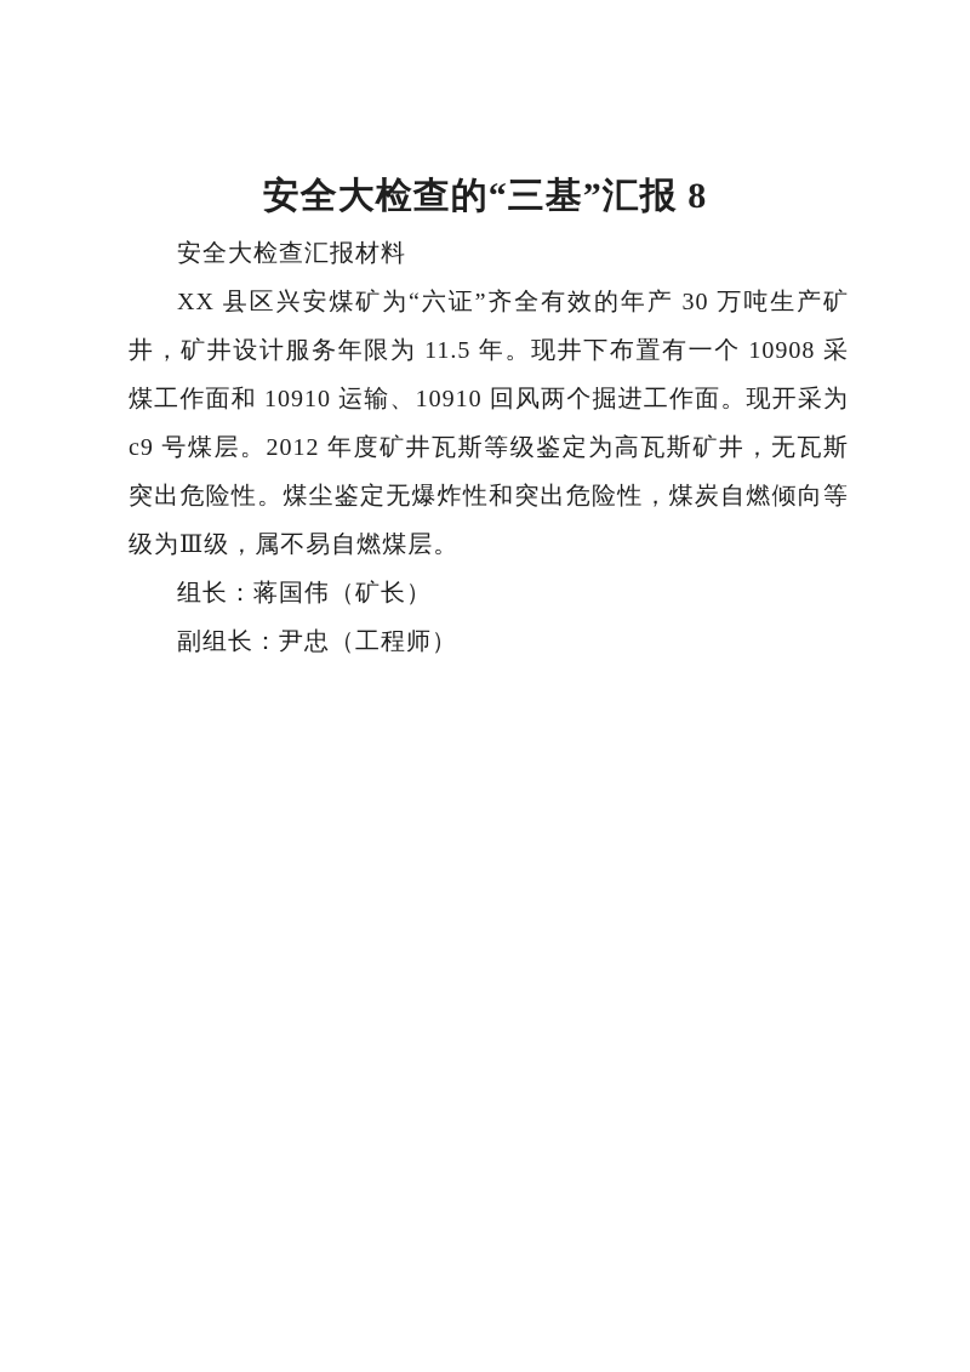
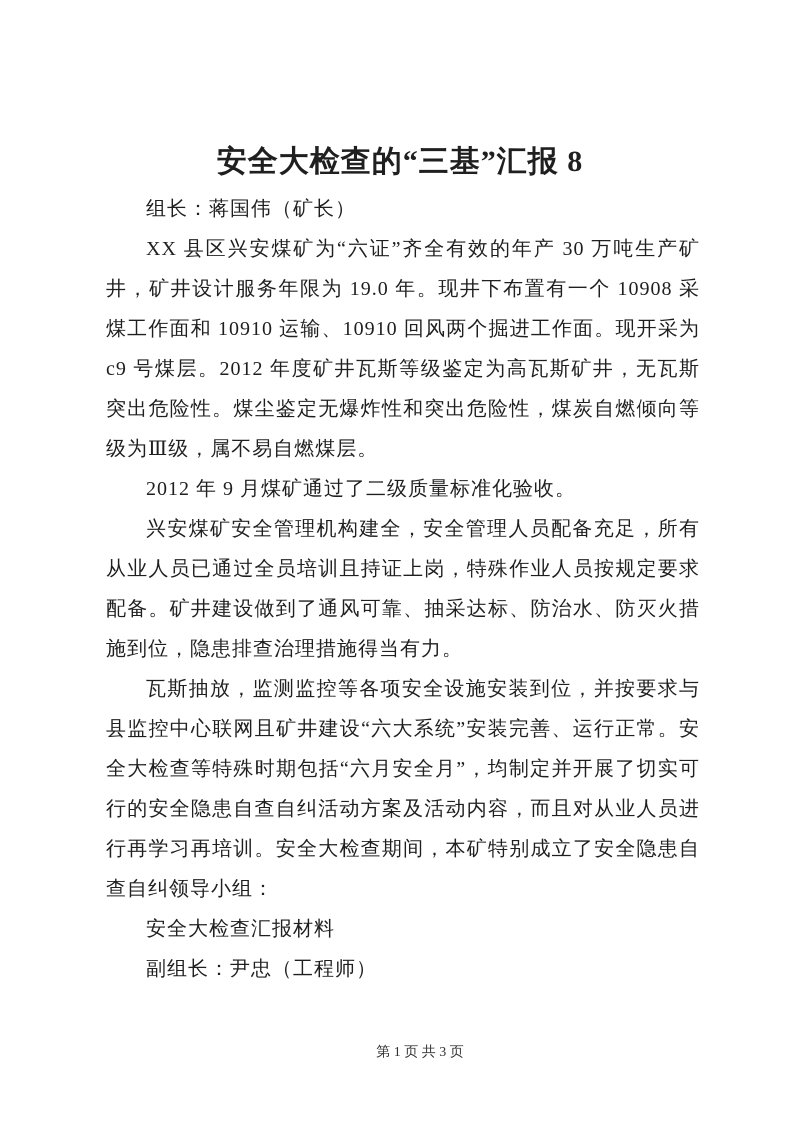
  安全大检查的“三基”汇报 8
- 安全大检查汇报材料
+ 组长：蒋国伟（矿长）
- XX 县区兴安煤矿为“六证”齐全有效的年产 30 万吨生产矿井，矿井设计服务年限为 11.5 年。现井下布置有一个 10908 采煤工作面和 10910 运输、10910 回风两个掘进工作面。现开采为 c9 号煤层。2012 年度矿井瓦斯等级鉴定为高瓦斯矿井，无瓦斯突出危险性。煤尘鉴定无爆炸性和突出危险性，煤炭自燃倾向等级为Ⅲ级，属不易自燃煤层。
+ XX 县区兴安煤矿为“六证”齐全有效的年产 30 万吨生产矿井，矿井设计服务年限为 19.0 年。现井下布置有一个 10908 采煤工作面和 10910 运输、10910 回风两个掘进工作面。现开采为 c9 号煤层。2012 年度矿井瓦斯等级鉴定为高瓦斯矿井，无瓦斯突出危险性。煤尘鉴定无爆炸性和突出危险性，煤炭自燃倾向等级为Ⅲ级，属不易自燃煤层。
+ 2012 年 9 月煤矿通过了二级质量标准化验收。
+ 兴安煤矿安全管理机构建全，安全管理人员配备充足，所有从业人员已通过全员培训且持证上岗，特殊作业人员按规定要求配备。矿井建设做到了通风可靠、抽采达标、防治水、防灭火措施到位，隐患排查治理措施得当有力。
+ 瓦斯抽放，监测监控等各项安全设施安装到位，并按要求与县监控中心联网且矿井建设“六大系统”安装完善、运行正常。安全大检查等特殊时期包括“六月安全月”，均制定并开展了切实可行的安全隐患自查自纠活动方案及活动内容，而且对从业人员进行再学习再培训。安全大检查期间，本矿特别成立了安全隐患自查自纠领导小组：
- 组长：蒋国伟（矿长）
+ 安全大检查汇报材料
  副组长：尹忠（工程师）
+ 第 1 页 共 3 页
